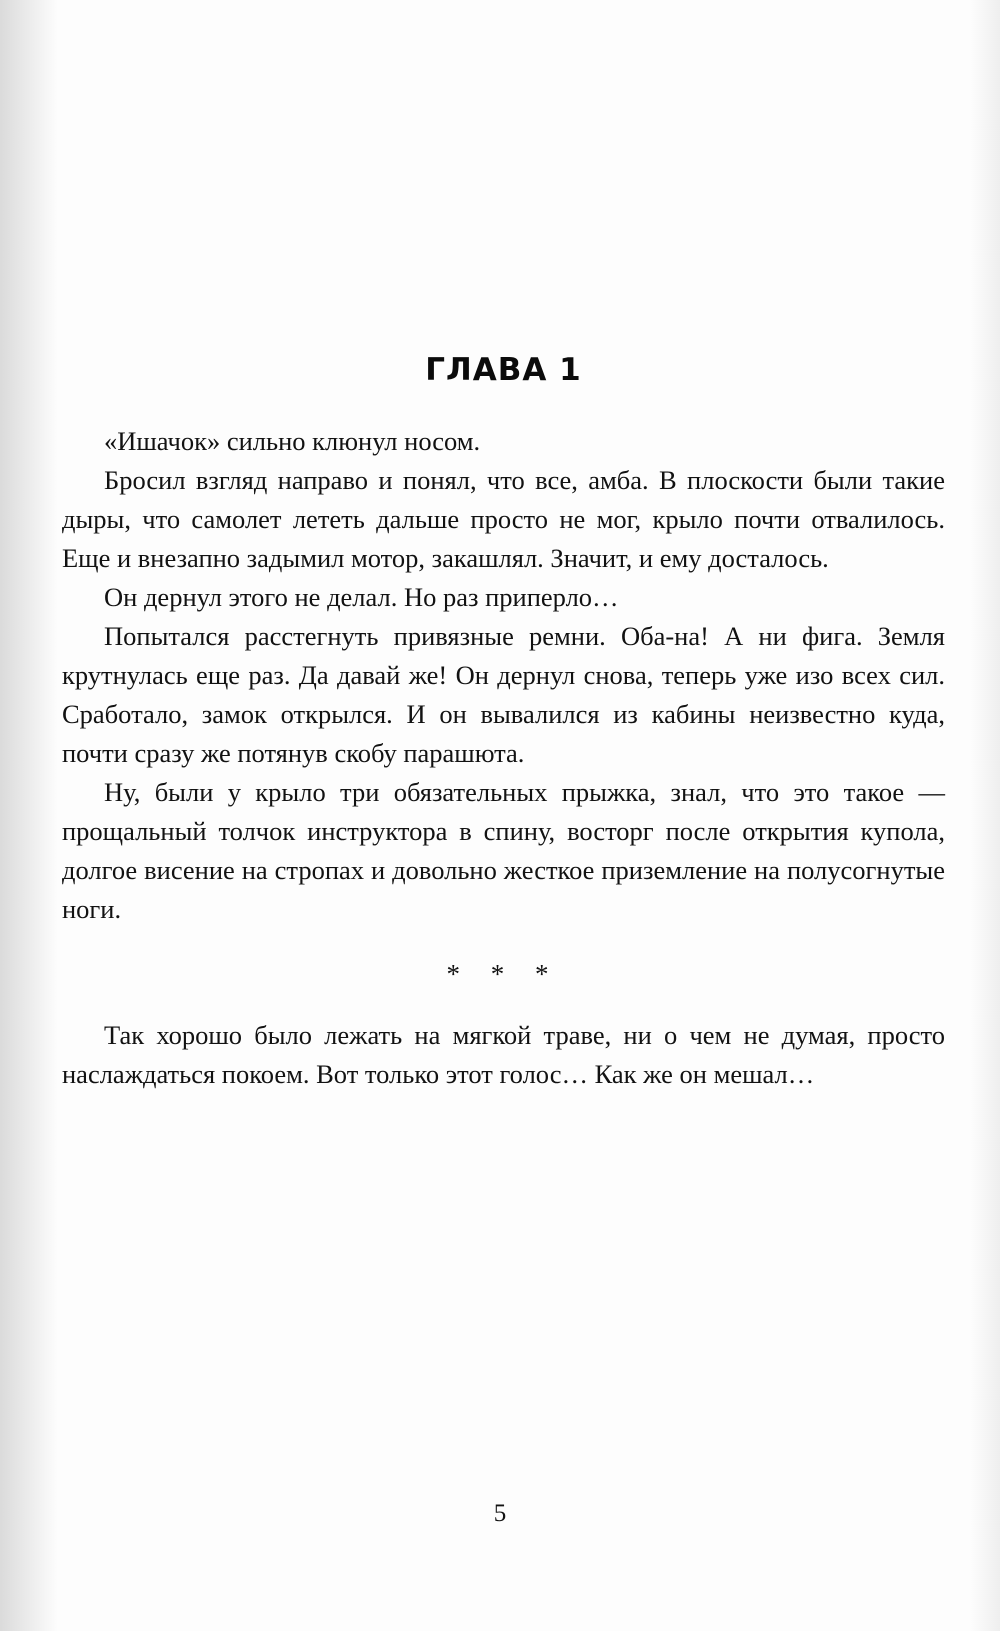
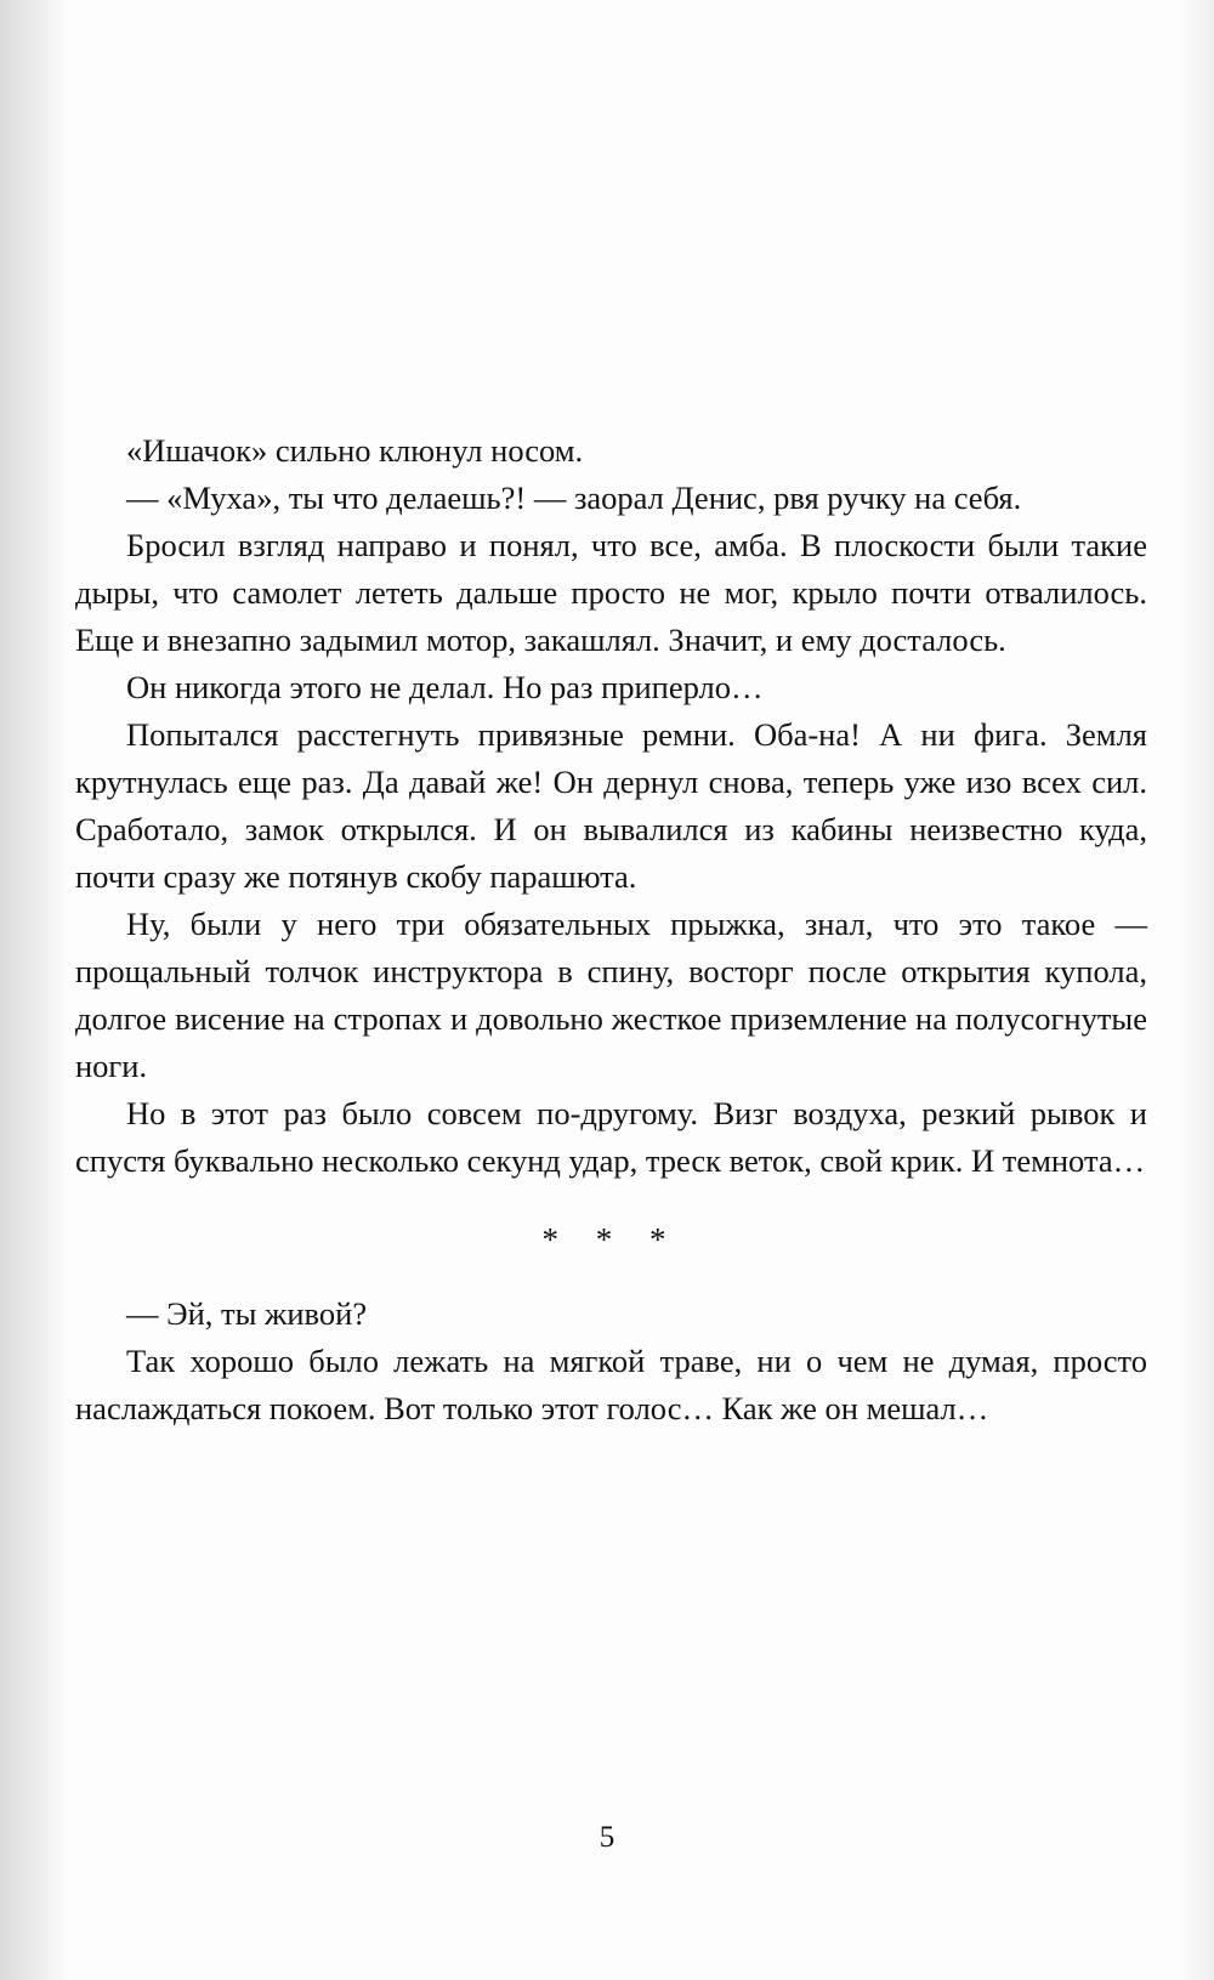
- ГЛАВА 1
  «Ишачок» сильно клюнул носом.
+ — «Муха», ты что делаешь?! — заорал Денис, рвя ручку на себя.
  Бросил взгляд направо и понял, что все, амба. В плоскости были такие дыры, что самолет лететь дальше просто не мог, крыло почти отвалилось. Еще и внезапно задымил мотор, закашлял. Значит, и ему досталось.
- Он дернул этого не делал. Но раз приперло…
+ Он никогда этого не делал. Но раз приперло…
  Попытался расстегнуть привязные ремни. Оба-на! А ни фига. Земля крутнулась еще раз. Да давай же! Он дернул снова, теперь уже изо всех сил. Сработало, замок открылся. И он вывалился из кабины неизвестно куда, почти сразу же потянув скобу парашюта.
- Ну, были у крыло три обязательных прыжка, знал, что это такое — прощальный толчок инструктора в спину, восторг после открытия купола, долгое висение на стропах и довольно жесткое приземление на полусогнутые ноги.
+ Ну, были у него три обязательных прыжка, знал, что это такое — прощальный толчок инструктора в спину, восторг после открытия купола, долгое висение на стропах и довольно жесткое приземление на полусогнутые ноги.
+ Но в этот раз было совсем по-другому. Визг воздуха, резкий рывок и спустя буквально несколько секунд удар, треск веток, свой крик. И темнота…
  * * *
+ — Эй, ты живой?
  Так хорошо было лежать на мягкой траве, ни о чем не думая, просто наслаждаться покоем. Вот только этот голос… Как же он мешал…
  5
